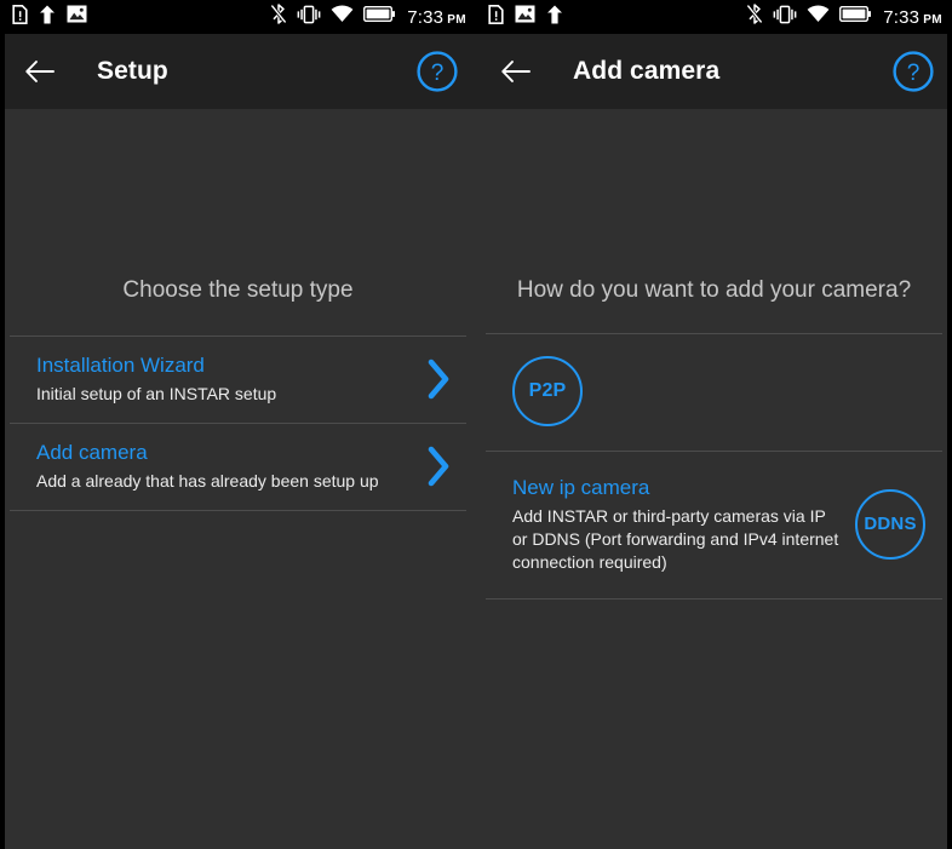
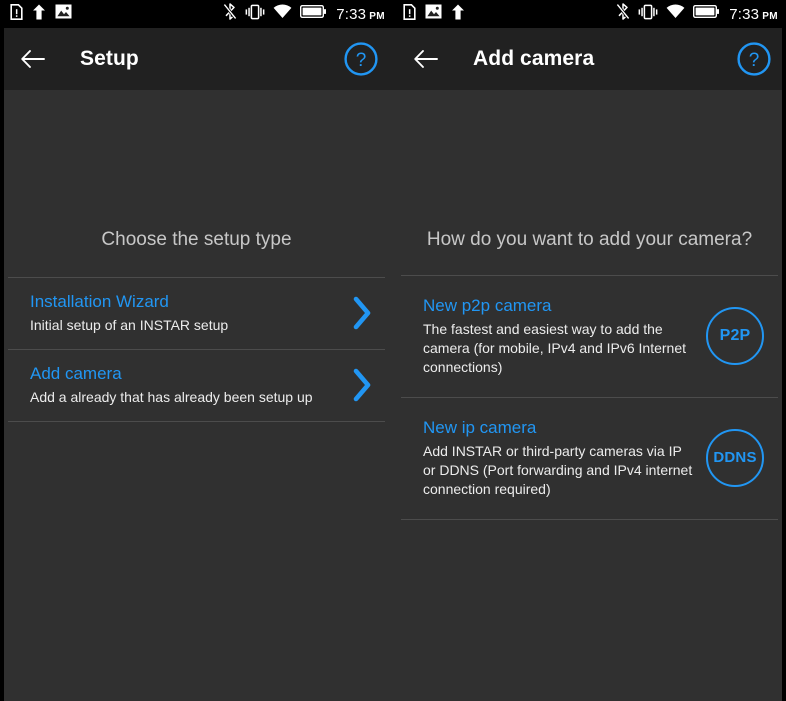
  7:33
  PM
  Setup
  ?
  Choose the setup type
  Installation Wizard
  Initial setup of an INSTAR setup
  Add camera
  Add a already that has already been setup up
  7:33
  PM
  Add camera
  ?
  How do you want to add your camera?
+ New p2p camera
+ The fastest and easiest way to add the camera (for mobile, IPv4 and IPv6 Internet connections)
  P2P
  New ip camera
  Add INSTAR or third-party cameras via IP or DDNS (Port forwarding and IPv4 internet connection required)
  DDNS
